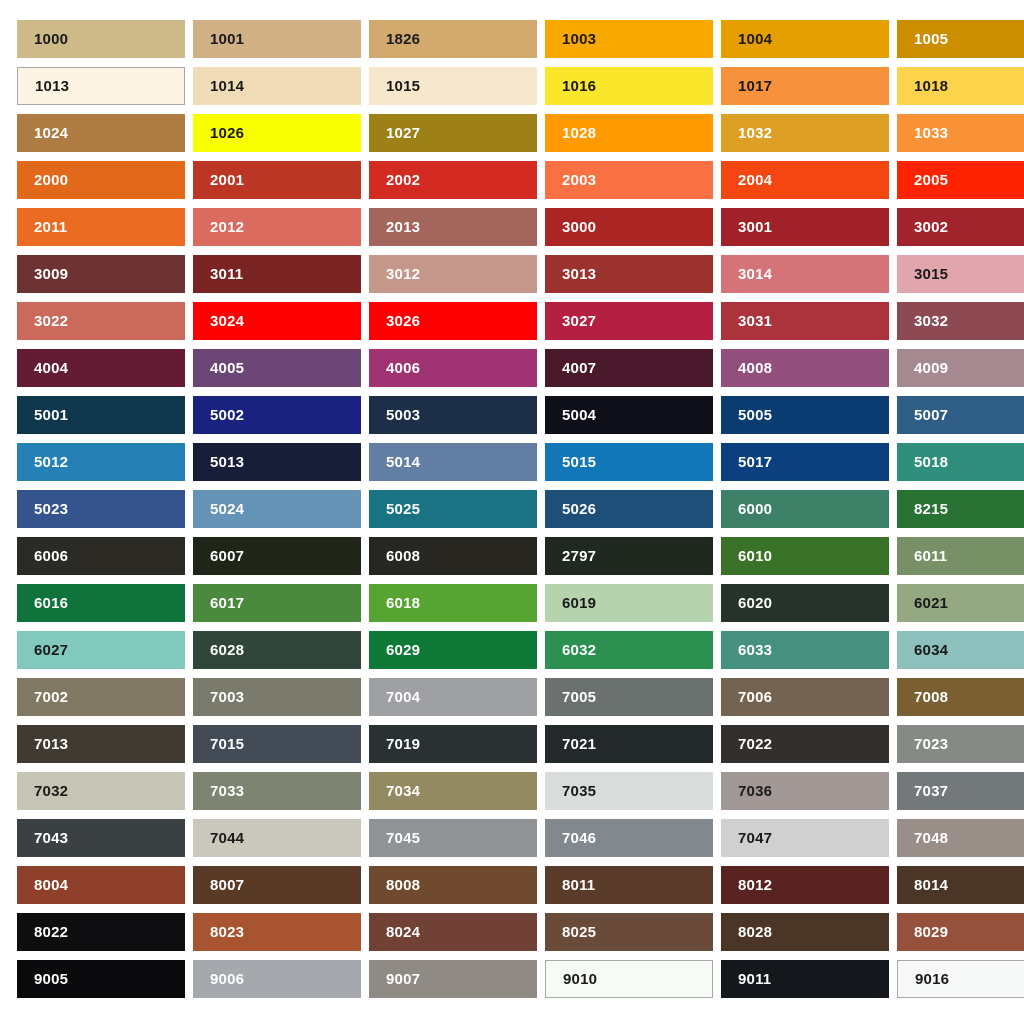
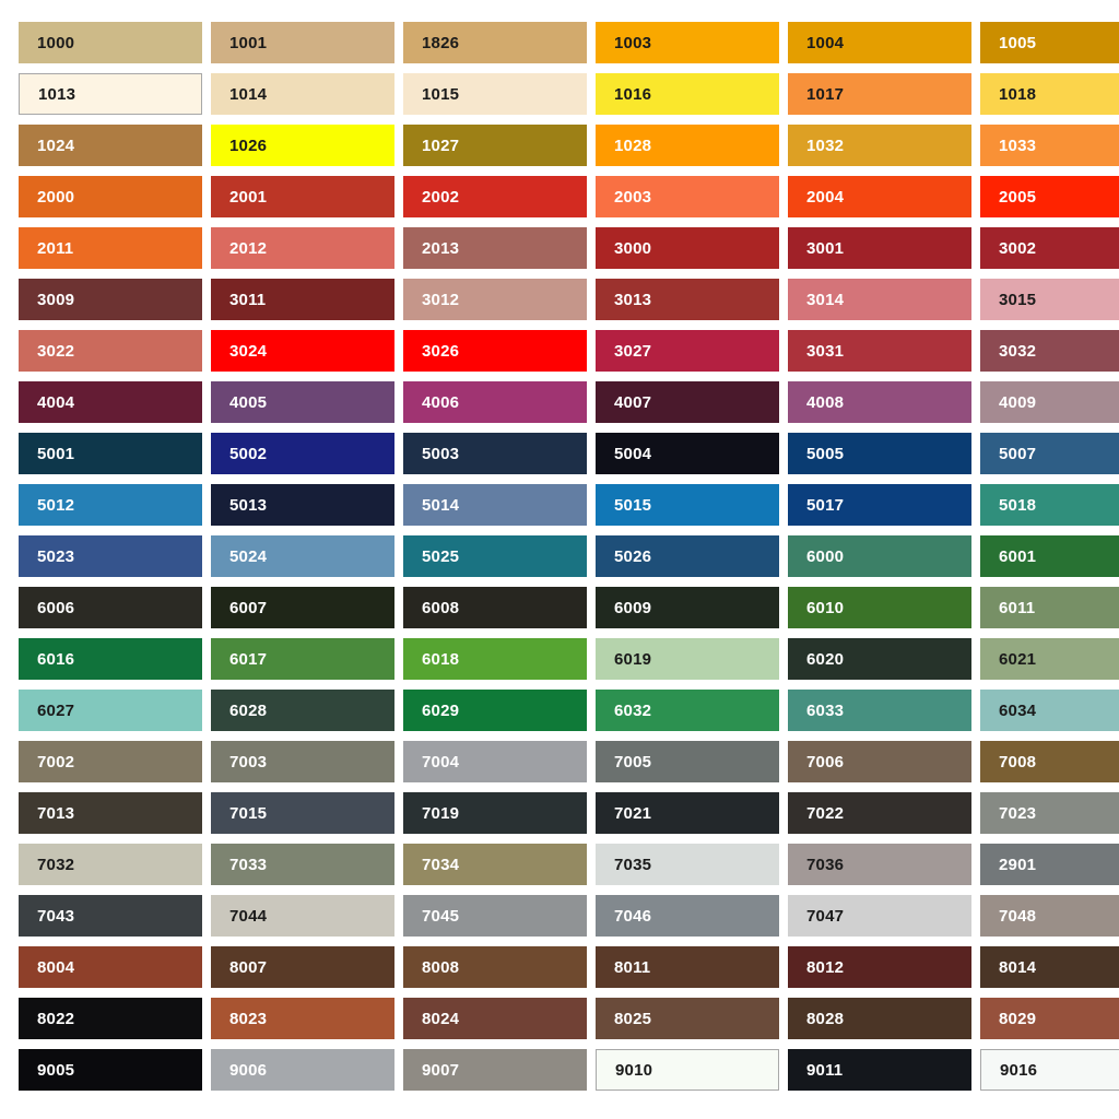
  1000
  1001
  1826
  1003
  1004
  1005
  1013
  1014
  1015
  1016
  1017
  1018
  1024
  1026
  1027
  1028
  1032
  1033
  2000
  2001
  2002
  2003
  2004
  2005
  2011
  2012
  2013
  3000
  3001
  3002
  3009
  3011
  3012
  3013
  3014
  3015
  3022
  3024
  3026
  3027
  3031
  3032
  4004
  4005
  4006
  4007
  4008
  4009
  5001
  5002
  5003
  5004
  5005
  5007
  5012
  5013
  5014
  5015
  5017
  5018
  5023
  5024
  5025
  5026
  6000
- 8215
+ 6001
  6006
  6007
  6008
- 2797
+ 6009
  6010
  6011
  6016
  6017
  6018
  6019
  6020
  6021
  6027
  6028
  6029
  6032
  6033
  6034
  7002
  7003
  7004
  7005
  7006
  7008
  7013
  7015
  7019
  7021
  7022
  7023
  7032
  7033
  7034
  7035
  7036
- 7037
+ 2901
  7043
  7044
  7045
  7046
  7047
  7048
  8004
  8007
  8008
  8011
  8012
  8014
  8022
  8023
  8024
  8025
  8028
  8029
  9005
  9006
  9007
  9010
  9011
  9016
